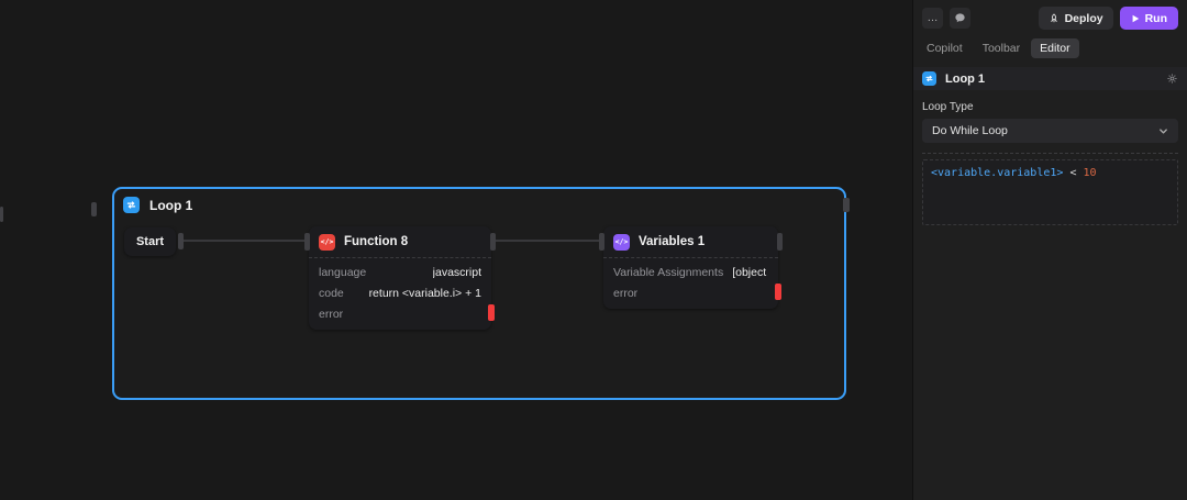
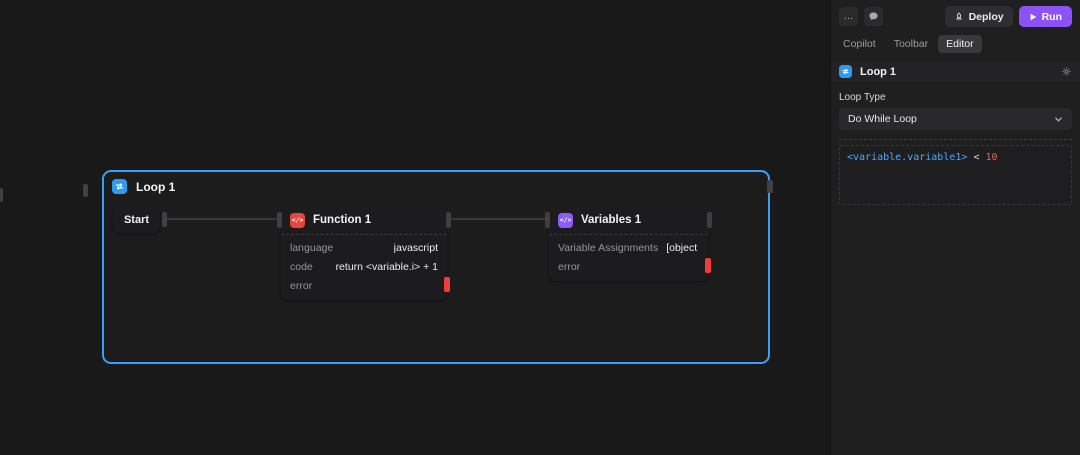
  Loop 1
  Start
  </>
- Function 8
+ Function 1
  language
  javascript
  code
  return <variable.i> + 1
  error
  </>
  Variables 1
  Variable Assignments
  error
  …
  Deploy
  Run
  Copilot
  Toolbar
  Editor
  Loop 1
  Loop Type
  Do While Loop
  <variable.variable1> < 10
